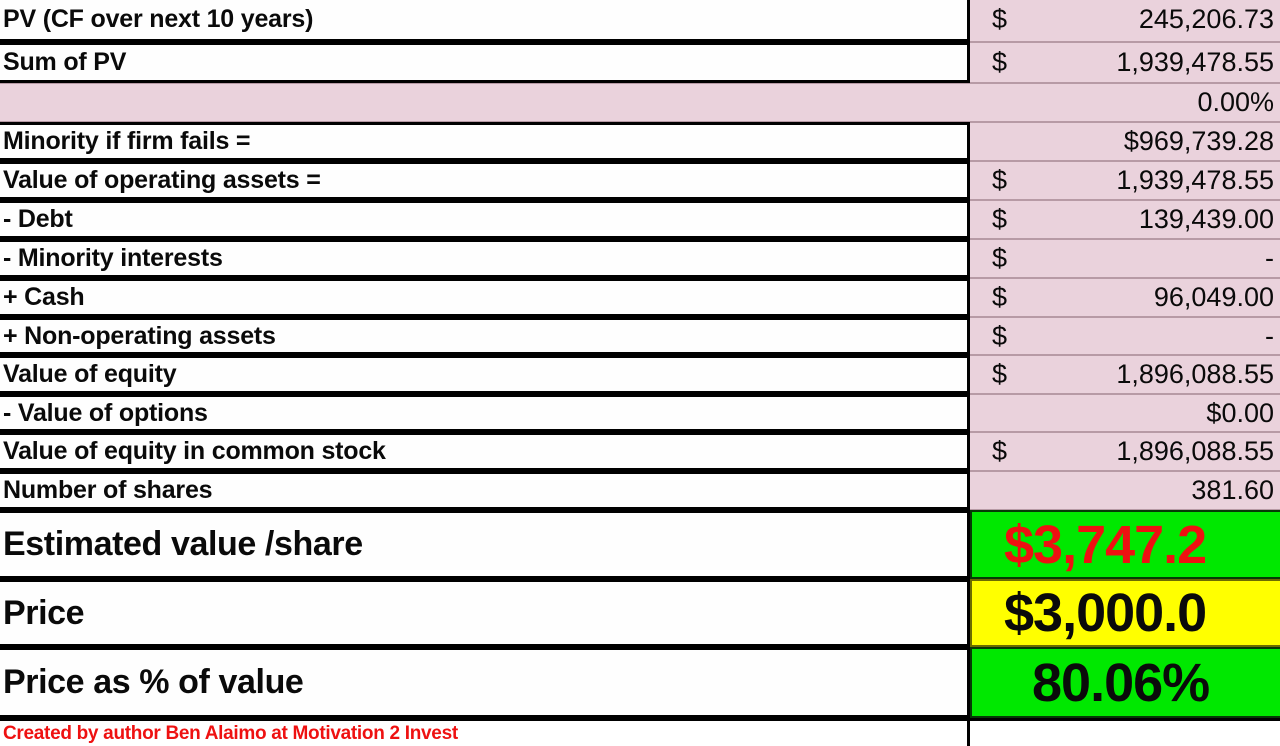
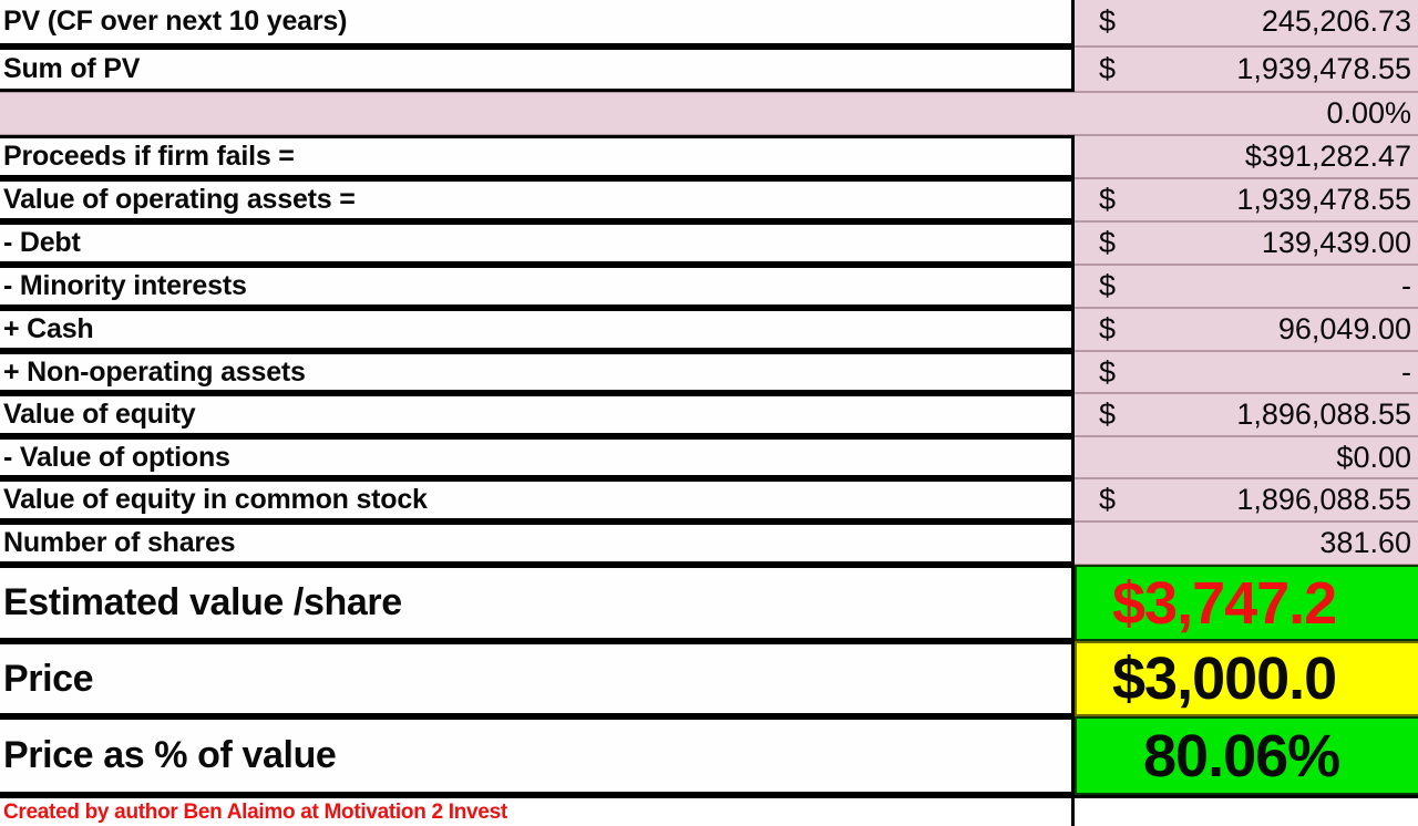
  PV (CF over next 10 years)
  $
  245,206.73
  Sum of PV
  $
  1,939,478.55
  0.00%
- Minority if firm fails =
+ Proceeds if firm fails =
- $969,739.28
+ $391,282.47
  Value of operating assets =
  $
  1,939,478.55
  - Debt
  $
  139,439.00
  - Minority interests
  $
  -
  + Cash
  $
  96,049.00
  + Non-operating assets
  $
  -
  Value of equity
  $
  1,896,088.55
  - Value of options
  $0.00
  Value of equity in common stock
  $
  1,896,088.55
  Number of shares
  381.60
  Estimated value /share
  $3,747.2
  Price
  $3,000.0
  Price as % of value
  80.06%
  Created by author Ben Alaimo at Motivation 2 Invest
